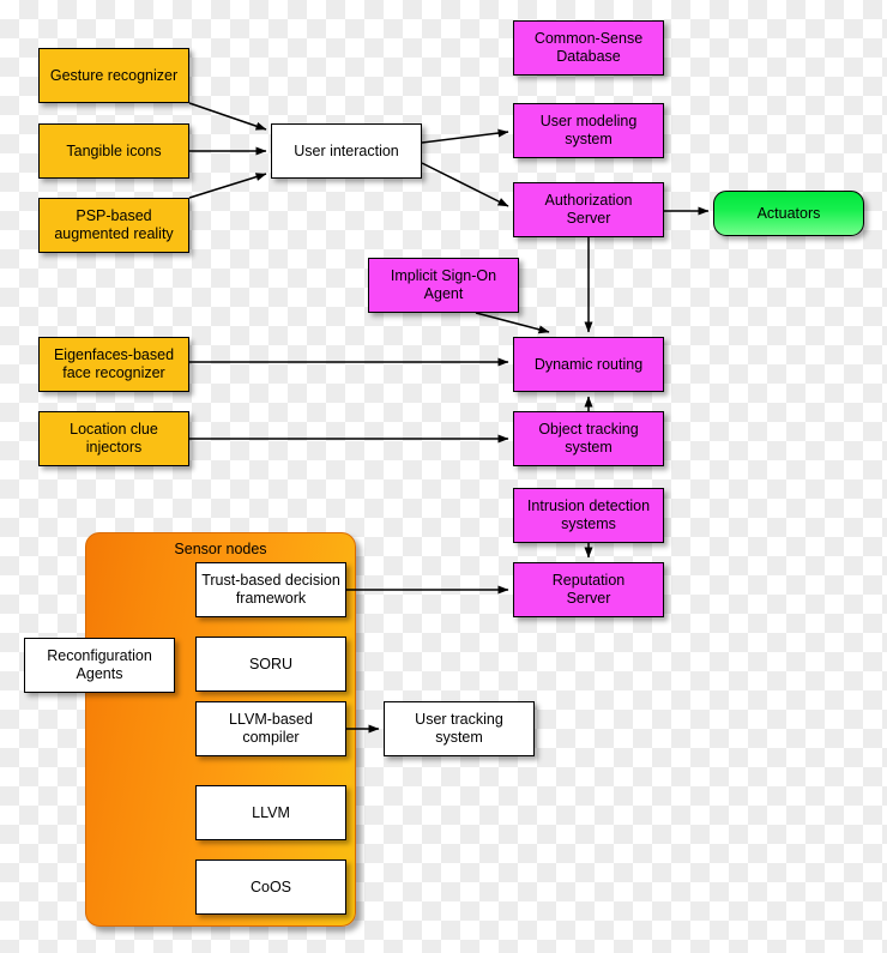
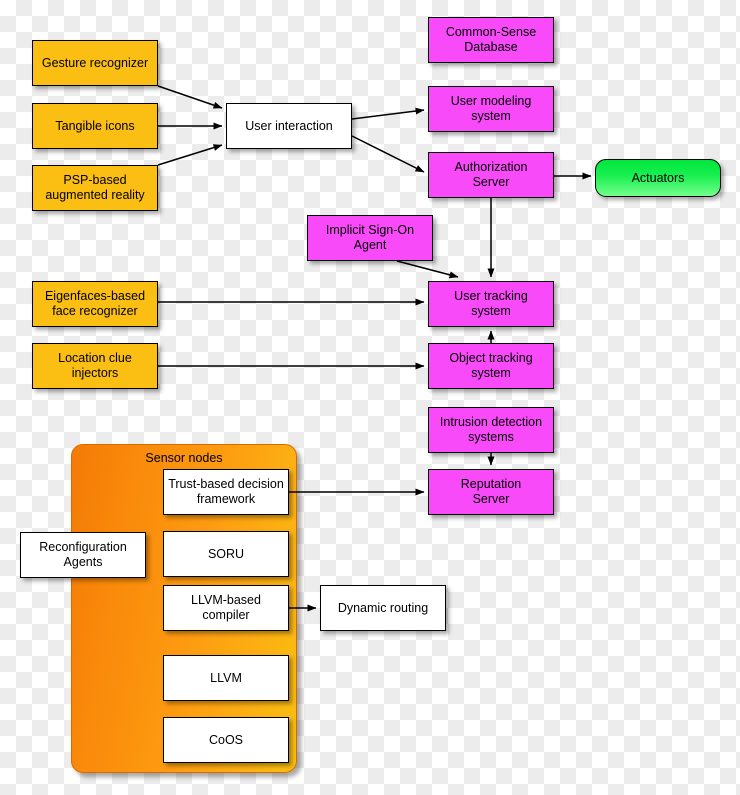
  Sensor nodes
  Gesture recognizer
  Tangible icons
  PSP-based
  augmented reality
  User interaction
  Common-Sense
  Database
  User modeling
  system
  Authorization
  Server
  Actuators
  Implicit Sign-On
  Agent
  Eigenfaces-based
  face recognizer
- Dynamic routing
+ User tracking system
  Location clue
  injectors
  Object tracking
  system
  Intrusion detection
  systems
  Trust-based decision
  framework
  Reputation
  Server
  Reconfiguration
  Agents
  SORU
  LLVM-based
  compiler
- User tracking system
+ Dynamic routing
  LLVM
  CoOS
